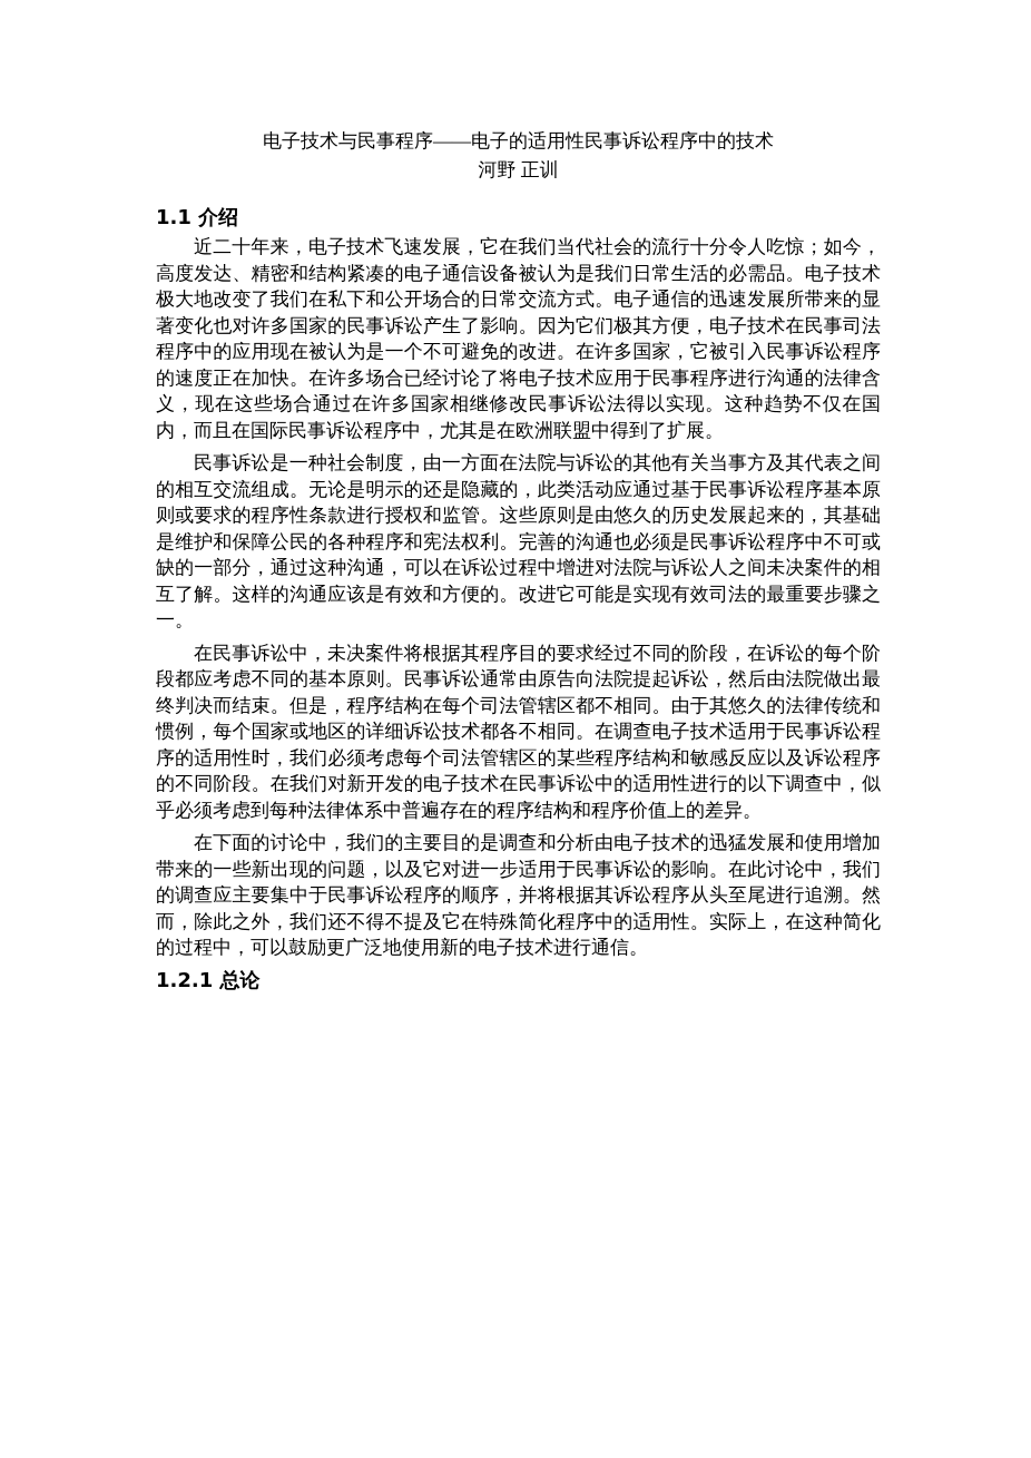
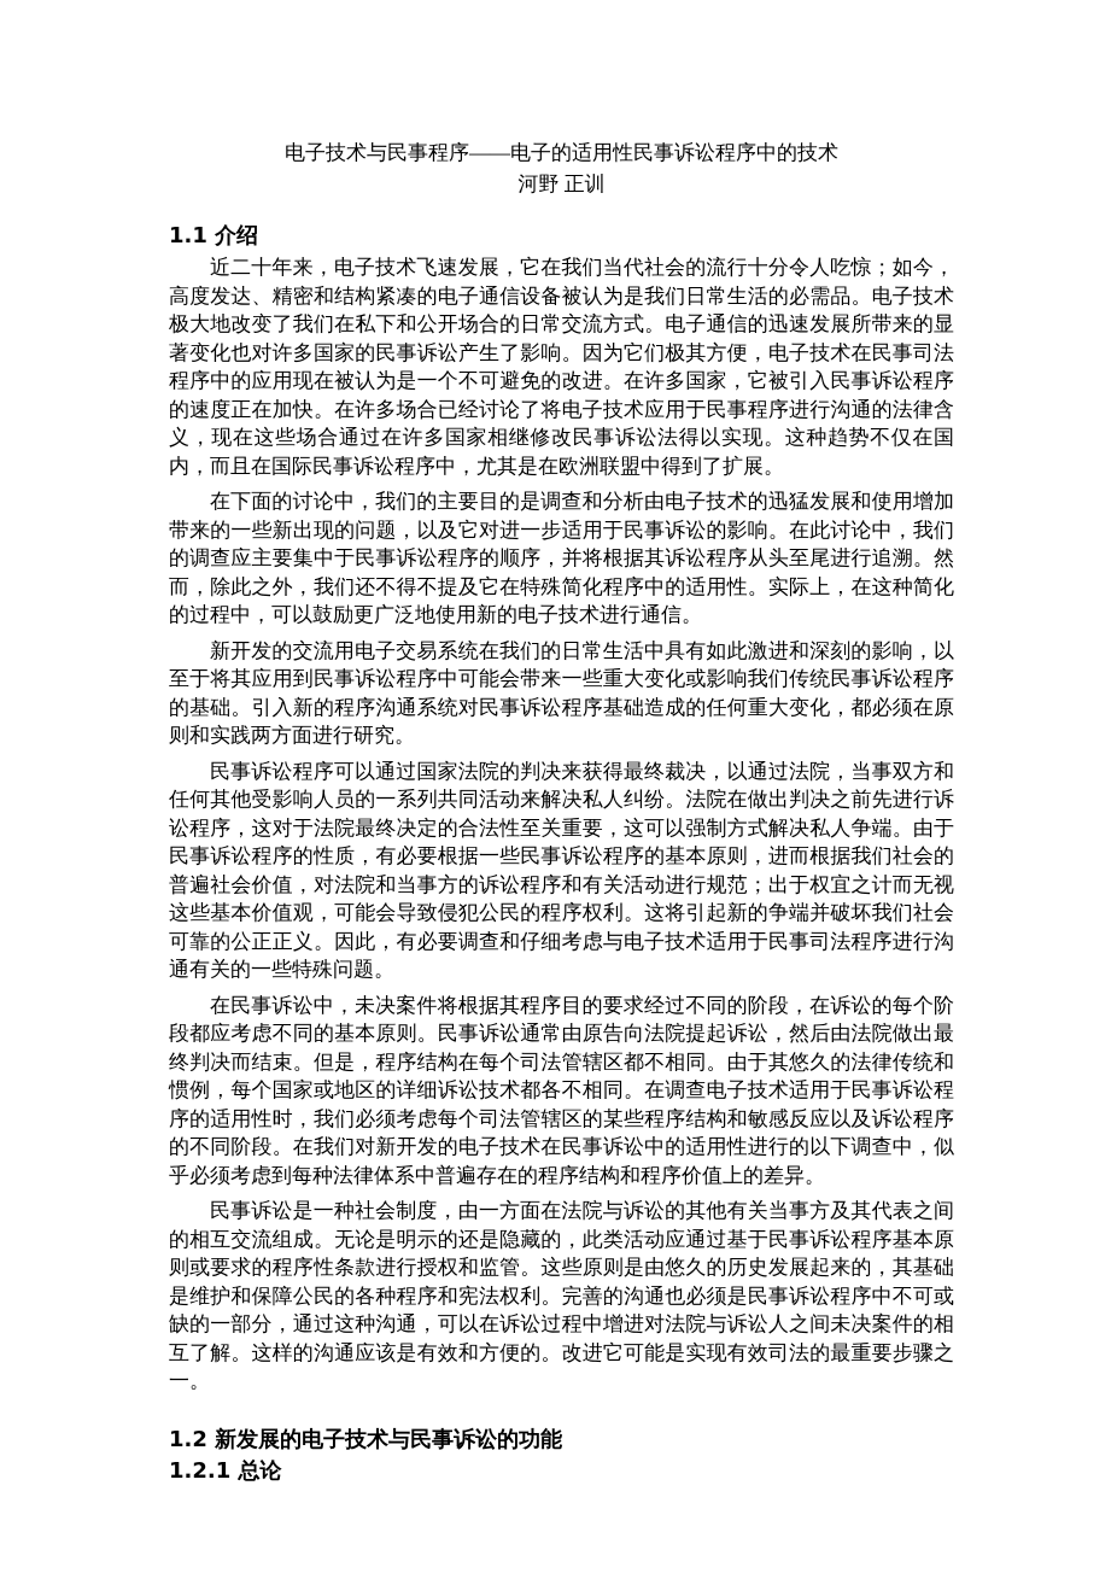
  电子技术与民事程序——电子的适用性民事诉讼程序中的技术
  河野 正训
  1.1 介绍
  近二十年来，电子技术飞速发展，它在我们当代社会的流行十分令人吃惊；如今，高度发达、精密和结构紧凑的电子通信设备被认为是我们日常生活的必需品。电子技术极大地改变了我们在私下和公开场合的日常交流方式。电子通信的迅速发展所带来的显著变化也对许多国家的民事诉讼产生了影响。因为它们极其方便，电子技术在民事司法程序中的应用现在被认为是一个不可避免的改进。在许多国家，它被引入民事诉讼程序的速度正在加快。在许多场合已经讨论了将电子技术应用于民事程序进行沟通的法律含义，现在这些场合通过在许多国家相继修改民事诉讼法得以实现。这种趋势不仅在国内，而且在国际民事诉讼程序中，尤其是在欧洲联盟中得到了扩展。
- 民事诉讼是一种社会制度，由一方面在法院与诉讼的其他有关当事方及其代表之间的相互交流组成。无论是明示的还是隐藏的，此类活动应通过基于民事诉讼程序基本原则或要求的程序性条款进行授权和监管。这些原则是由悠久的历史发展起来的，其基础是维护和保障公民的各种程序和宪法权利。完善的沟通也必须是民事诉讼程序中不可或缺的一部分，通过这种沟通，可以在诉讼过程中增进对法院与诉讼人之间未决案件的相互了解。这样的沟通应该是有效和方便的。改进它可能是实现有效司法的最重要步骤之一。
+ 在下面的讨论中，我们的主要目的是调查和分析由电子技术的迅猛发展和使用增加带来的一些新出现的问题，以及它对进一步适用于民事诉讼的影响。在此讨论中，我们的调查应主要集中于民事诉讼程序的顺序，并将根据其诉讼程序从头至尾进行追溯。然而，除此之外，我们还不得不提及它在特殊简化程序中的适用性。实际上，在这种简化的过程中，可以鼓励更广泛地使用新的电子技术进行通信。
+ 新开发的交流用电子交易系统在我们的日常生活中具有如此激进和深刻的影响，以至于将其应用到民事诉讼程序中可能会带来一些重大变化或影响我们传统民事诉讼程序的基础。引入新的程序沟通系统对民事诉讼程序基础造成的任何重大变化，都必须在原则和实践两方面进行研究。
+ 民事诉讼程序可以通过国家法院的判决来获得最终裁决，以通过法院，当事双方和任何其他受影响人员的一系列共同活动来解决私人纠纷。法院在做出判决之前先进行诉讼程序，这对于法院最终决定的合法性至关重要，这可以强制方式解决私人争端。由于民事诉讼程序的性质，有必要根据一些民事诉讼程序的基本原则，进而根据我们社会的普遍社会价值，对法院和当事方的诉讼程序和有关活动进行规范；出于权宜之计而无视这些基本价值观，可能会导致侵犯公民的程序权利。这将引起新的争端并破坏我们社会可靠的公正正义。因此，有必要调查和仔细考虑与电子技术适用于民事司法程序进行沟通有关的一些特殊问题。
  在民事诉讼中，未决案件将根据其程序目的要求经过不同的阶段，在诉讼的每个阶段都应考虑不同的基本原则。民事诉讼通常由原告向法院提起诉讼，然后由法院做出最终判决而结束。但是，程序结构在每个司法管辖区都不相同。由于其悠久的法律传统和惯例，每个国家或地区的详细诉讼技术都各不相同。在调查电子技术适用于民事诉讼程序的适用性时，我们必须考虑每个司法管辖区的某些程序结构和敏感反应以及诉讼程序的不同阶段。在我们对新开发的电子技术在民事诉讼中的适用性进行的以下调查中，似乎必须考虑到每种法律体系中普遍存在的程序结构和程序价值上的差异。
- 在下面的讨论中，我们的主要目的是调查和分析由电子技术的迅猛发展和使用增加带来的一些新出现的问题，以及它对进一步适用于民事诉讼的影响。在此讨论中，我们的调查应主要集中于民事诉讼程序的顺序，并将根据其诉讼程序从头至尾进行追溯。然而，除此之外，我们还不得不提及它在特殊简化程序中的适用性。实际上，在这种简化的过程中，可以鼓励更广泛地使用新的电子技术进行通信。
+ 民事诉讼是一种社会制度，由一方面在法院与诉讼的其他有关当事方及其代表之间的相互交流组成。无论是明示的还是隐藏的，此类活动应通过基于民事诉讼程序基本原则或要求的程序性条款进行授权和监管。这些原则是由悠久的历史发展起来的，其基础是维护和保障公民的各种程序和宪法权利。完善的沟通也必须是民事诉讼程序中不可或缺的一部分，通过这种沟通，可以在诉讼过程中增进对法院与诉讼人之间未决案件的相互了解。这样的沟通应该是有效和方便的。改进它可能是实现有效司法的最重要步骤之一。
+ 1.2 新发展的电子技术与民事诉讼的功能
  1.2.1 总论
